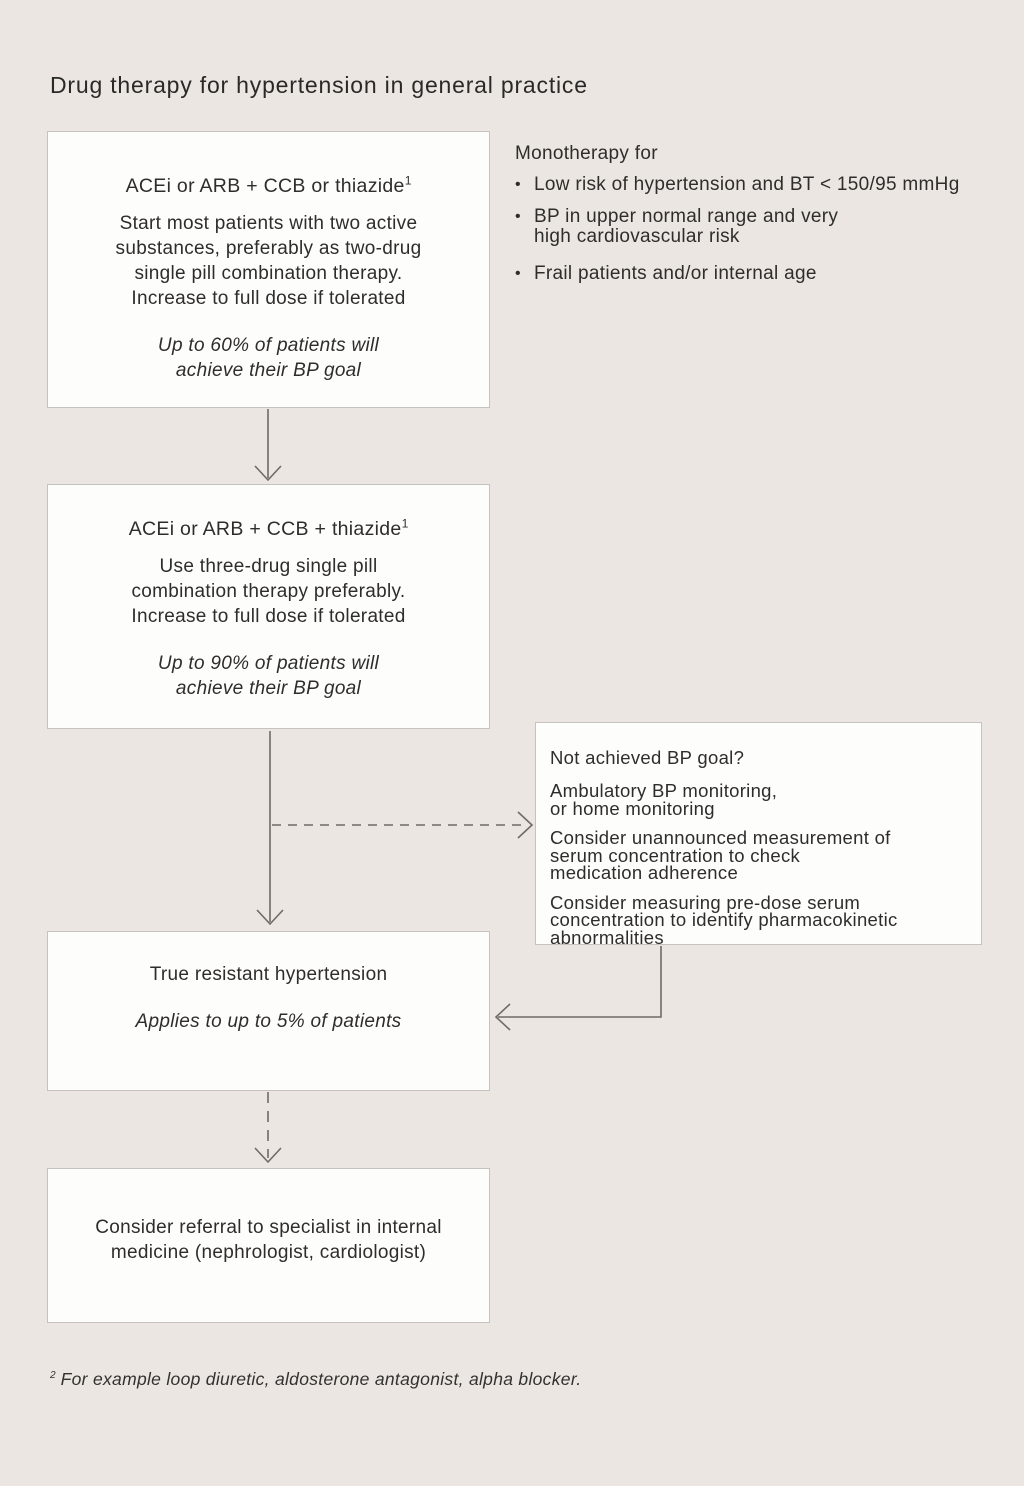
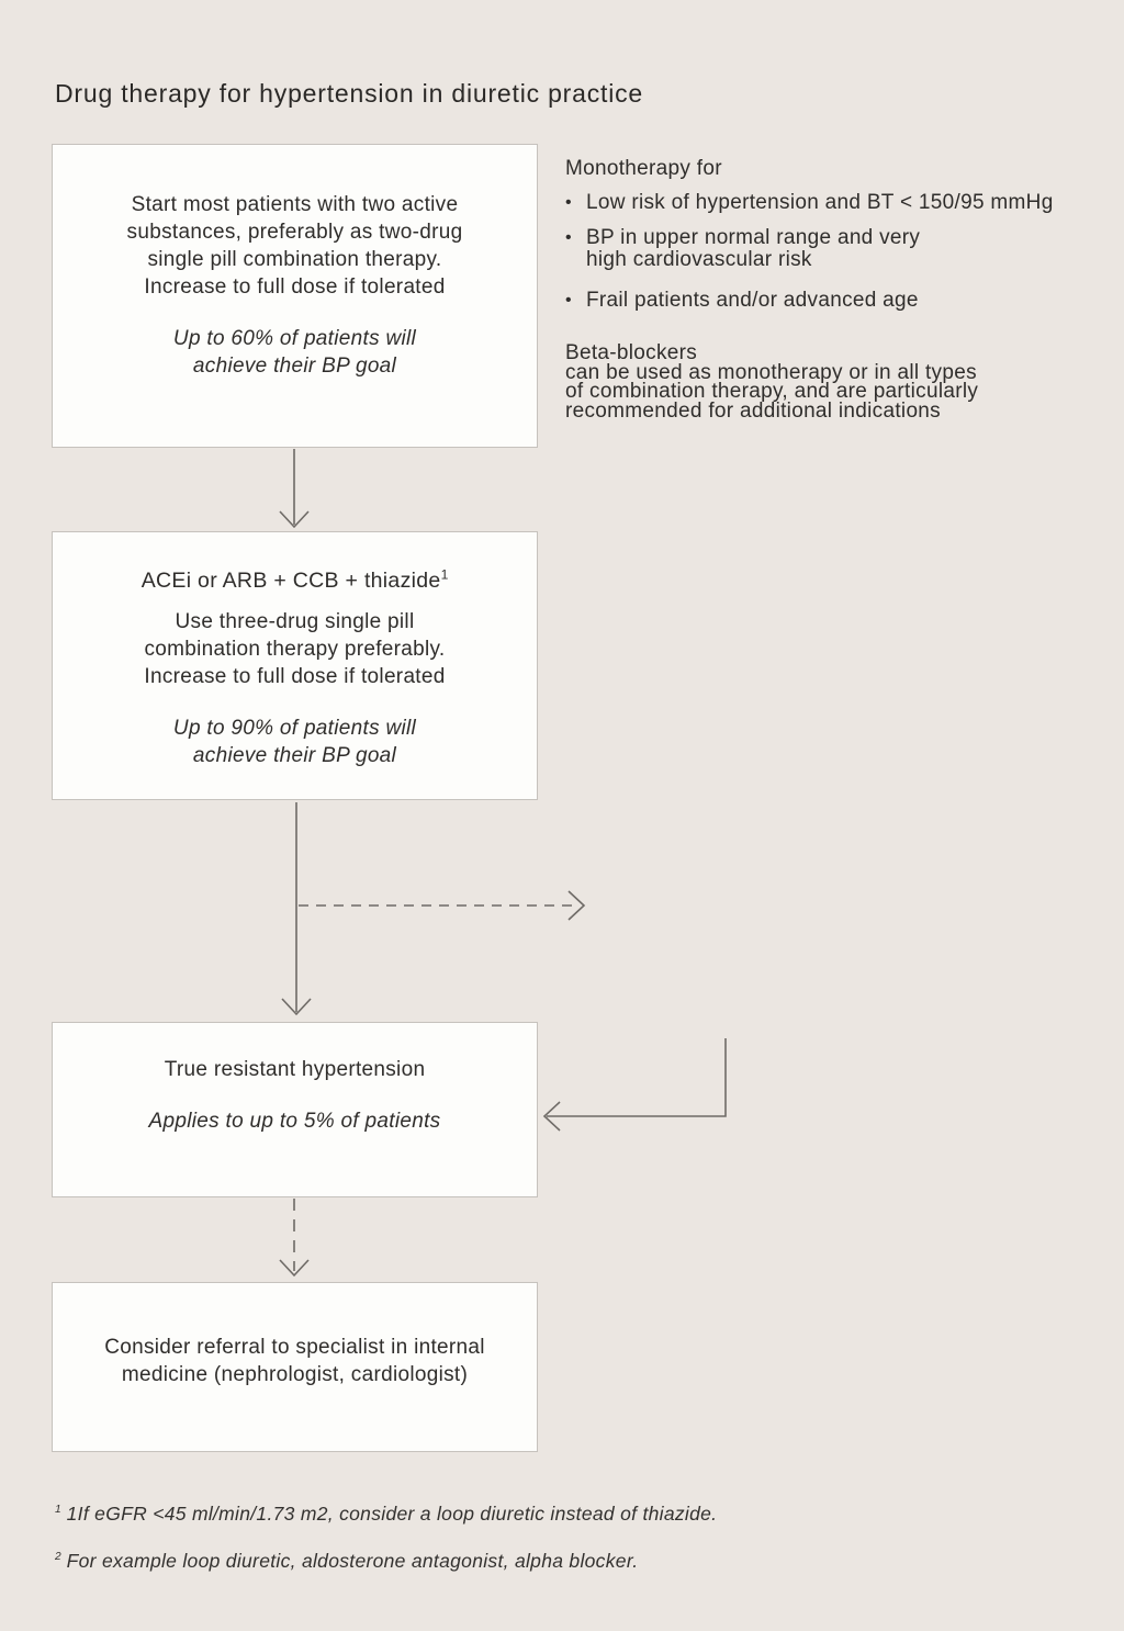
- Drug therapy for hypertension in general practice
+ Drug therapy for hypertension in diuretic practice
- ACEi or ARB + CCB or thiazide1
  Start most patients with two active
  substances, preferably as two-drug
  single pill combination therapy.
  Increase to full dose if tolerated
  Up to 60% of patients will
  achieve their BP goal
  Monotherapy for
  •
  Low risk of hypertension and BT < 150/95 mmHg
  •
  BP in upper normal range and very
  high cardiovascular risk
  •
- Frail patients and/or internal age
+ Frail patients and/or advanced age
+ Beta-blockers
+ can be used as monotherapy or in all types
+ of combination therapy, and are particularly
+ recommended for additional indications
  ACEi or ARB + CCB + thiazide1
  Use three-drug single pill
  combination therapy preferably.
  Increase to full dose if tolerated
  Up to 90% of patients will
  achieve their BP goal
- Not achieved BP goal?
- Ambulatory BP monitoring,
- or home monitoring
- Consider unannounced measurement of
- serum concentration to check
- medication adherence
- Consider measuring pre-dose serum
- concentration to identify pharmacokinetic
- abnormalities
  True resistant hypertension
  Applies to up to 5% of patients
  Consider referral to specialist in internal
  medicine (nephrologist, cardiologist)
+ 1 1If eGFR <45 ml/min/1.73 m2, consider a loop diuretic instead of thiazide.
  2 For example loop diuretic, aldosterone antagonist, alpha blocker.
